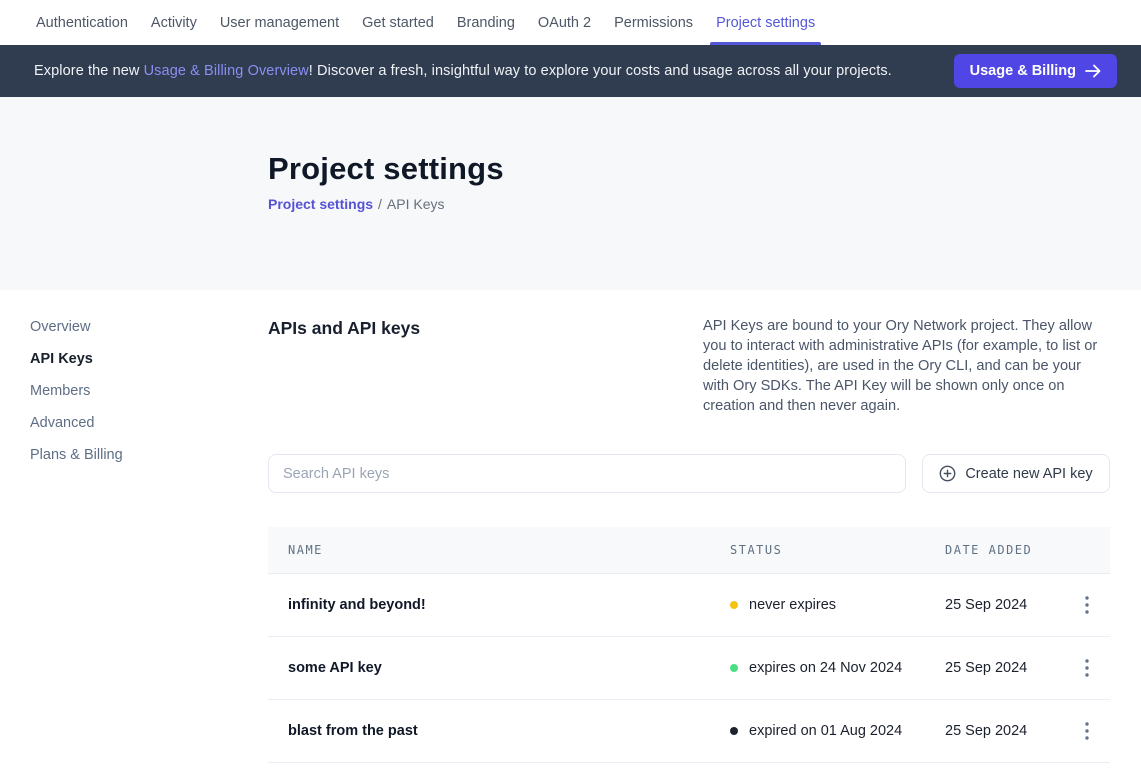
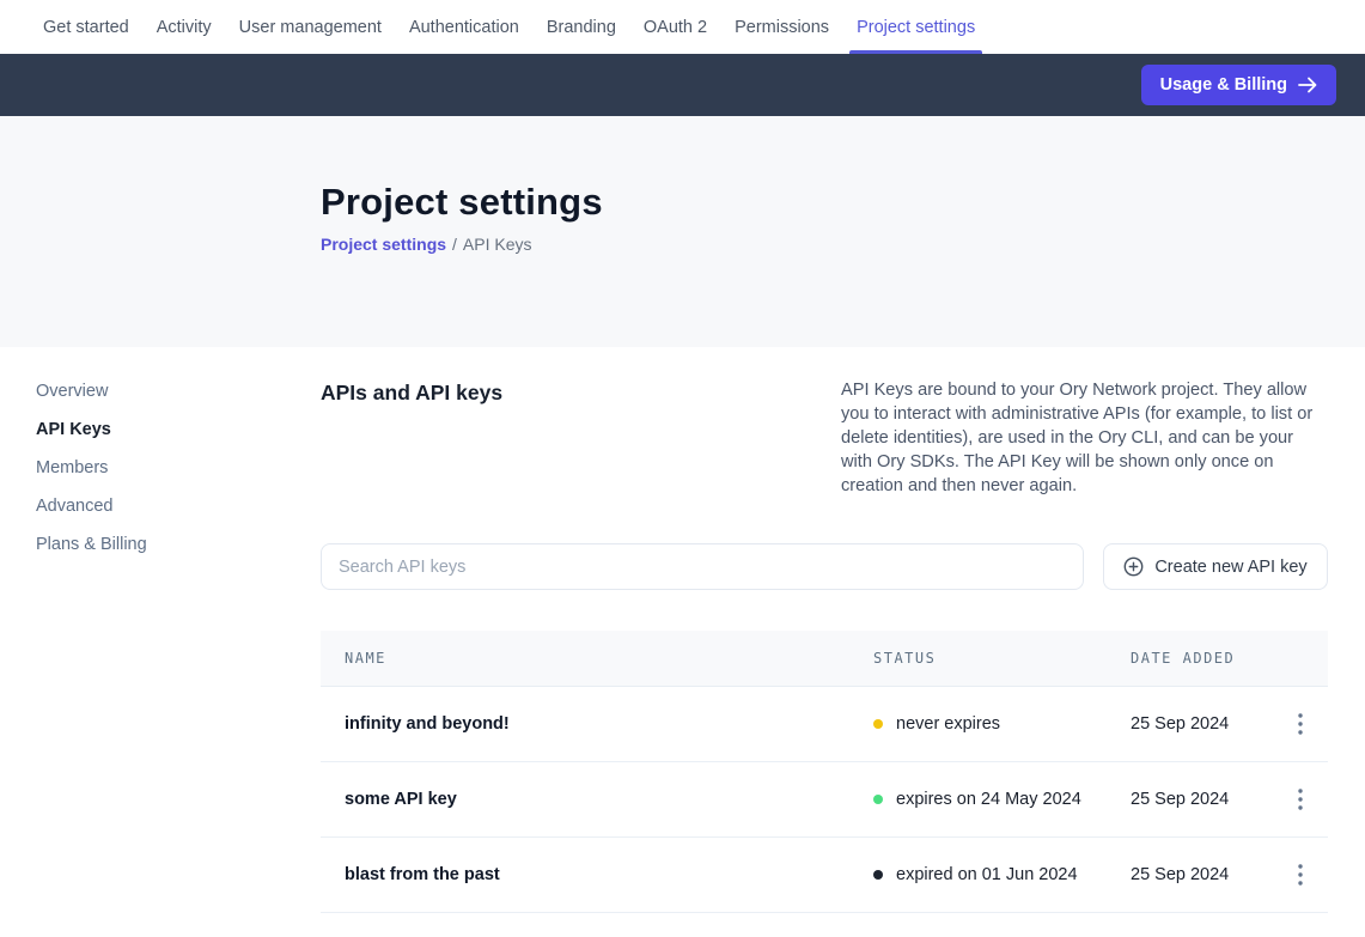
- Authentication
+ Get started
  Activity
  User management
- Get started
+ Authentication
  Branding
  OAuth 2
  Permissions
  Project settings
- Explore the new Usage & Billing Overview! Discover a fresh, insightful way to explore your costs and usage across all your projects.
  Usage & Billing
  Project settings
  Project settings / API Keys
  Overview
  API Keys
  Members
  Advanced
  Plans & Billing
  APIs and API keys
  API Keys are bound to your Ory Network project. They allow you to interact with administrative APIs (for example, to list or delete identities), are used in the Ory CLI, and can be your with Ory SDKs. The API Key will be shown only once on creation and then never again.
  Search API keys
  Create new API key
  NAME
  STATUS
  DATE ADDED
  infinity and beyond!
  never expires
  25 Sep 2024
  some API key
- expires on 24 Nov 2024
+ expires on 24 May 2024
  25 Sep 2024
  blast from the past
- expired on 01 Aug 2024
+ expired on 01 Jun 2024
  25 Sep 2024
